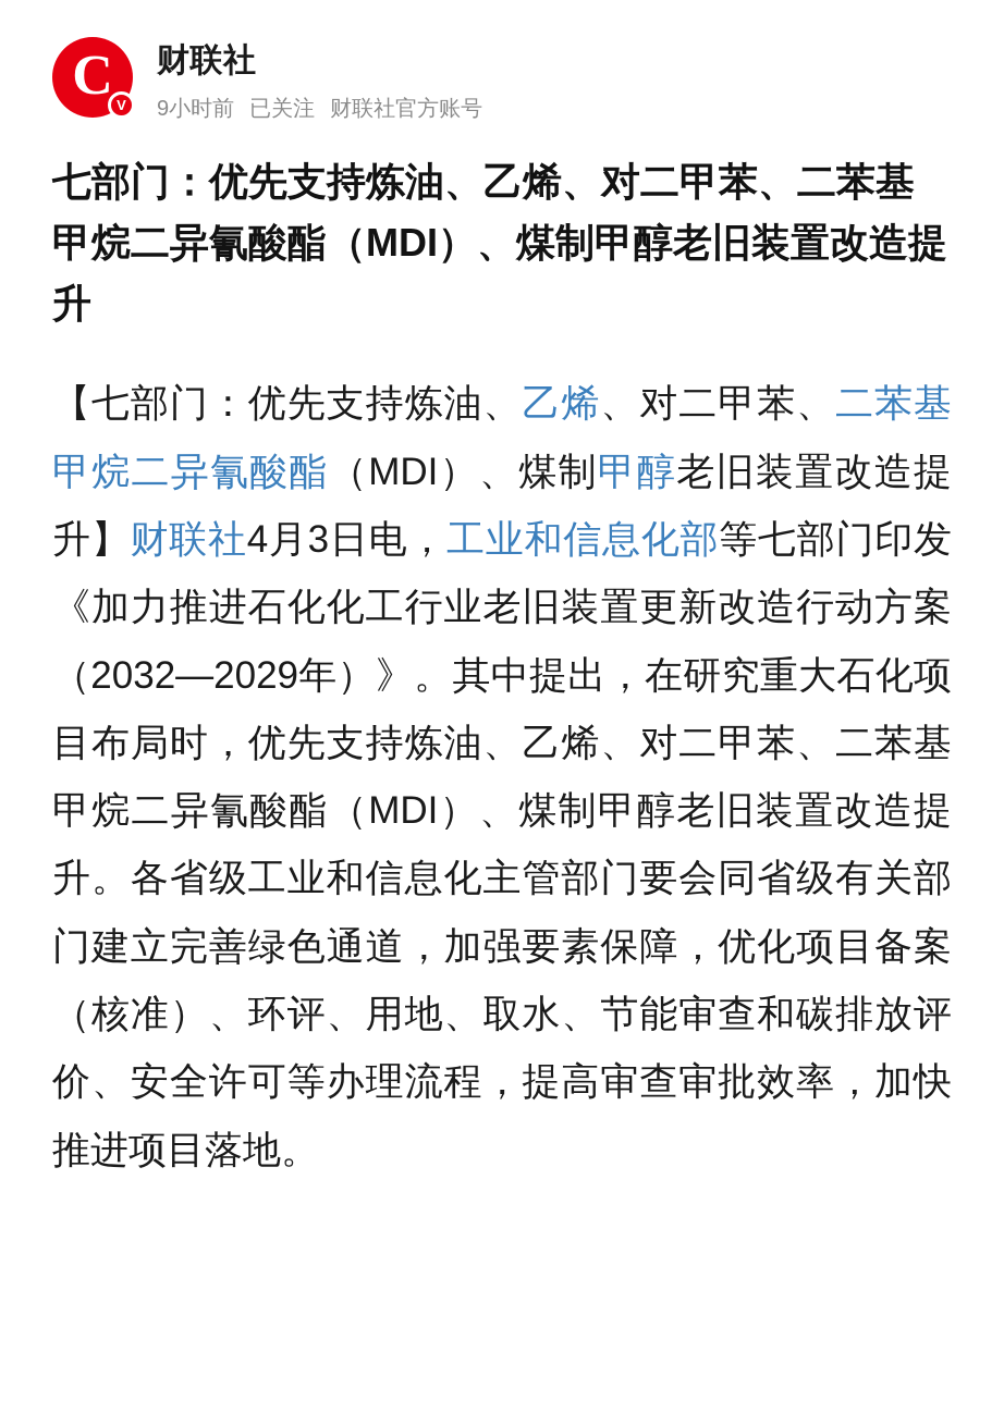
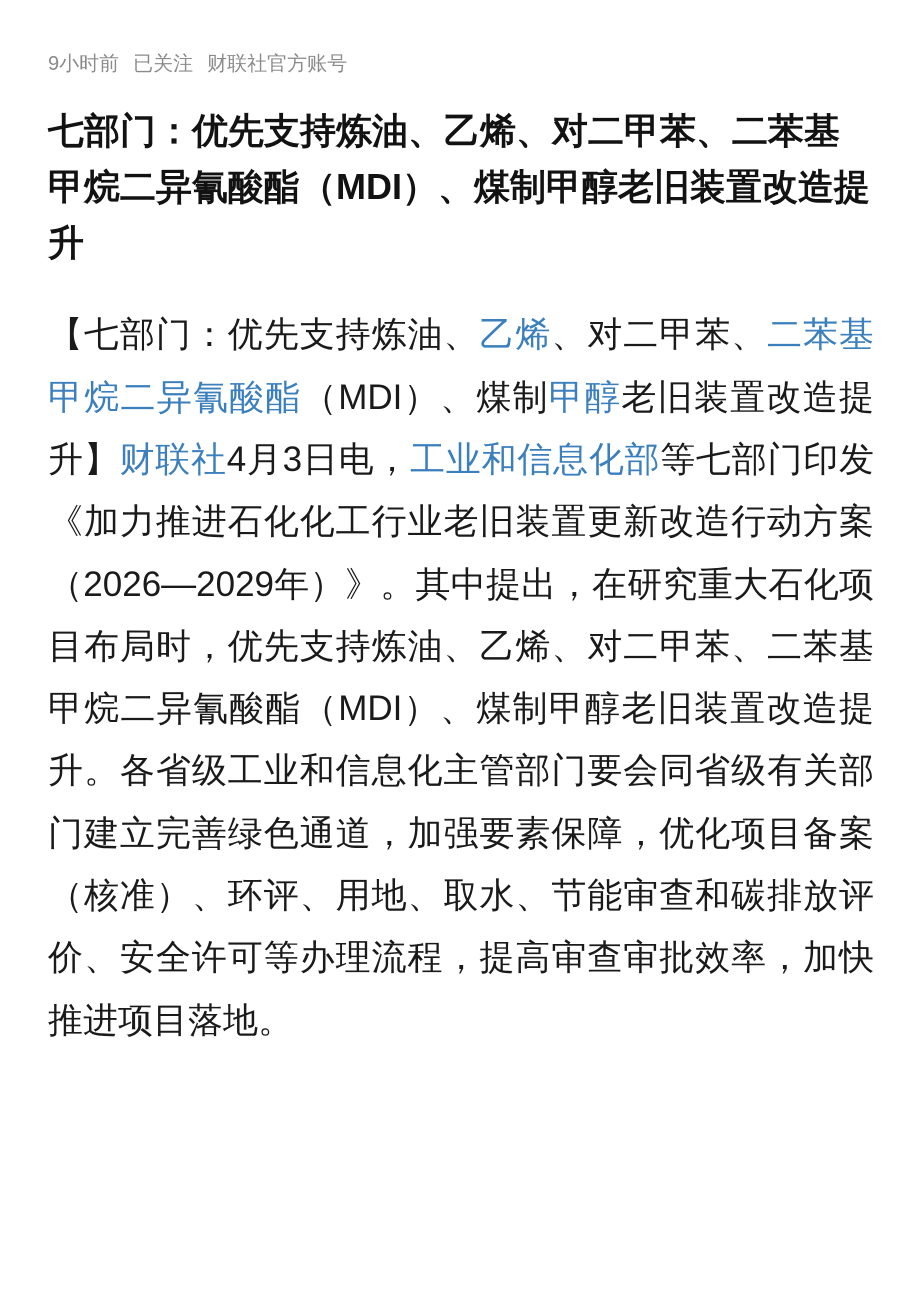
- C
- V
- 财联社
  9小时前
  已关注
  财联社官方账号
  七部门：优先支持炼油、乙烯、对二甲苯、二苯基甲烷二异氰酸酯（MDI）、煤制甲醇老旧装置改造提升
- 【七部门：优先支持炼油、乙烯、对二甲苯、二苯基甲烷二异氰酸酯（MDI）、煤制甲醇老旧装置改造提升】财联社4月3日电，工业和信息化部等七部门印发《加力推进石化化工行业老旧装置更新改造行动方案（2032—2029年）》。其中提出，在研究重大石化项目布局时，优先支持炼油、乙烯、对二甲苯、二苯基甲烷二异氰酸酯（MDI）、煤制甲醇老旧装置改造提升。各省级工业和信息化主管部门要会同省级有关部门建立完善绿色通道，加强要素保障，优化项目备案（核准）、环评、用地、取水、节能审查和碳排放评价、安全许可等办理流程，提高审查审批效率，加快推进项目落地。
+ 【七部门：优先支持炼油、乙烯、对二甲苯、二苯基甲烷二异氰酸酯（MDI）、煤制甲醇老旧装置改造提升】财联社4月3日电，工业和信息化部等七部门印发《加力推进石化化工行业老旧装置更新改造行动方案（2026—2029年）》。其中提出，在研究重大石化项目布局时，优先支持炼油、乙烯、对二甲苯、二苯基甲烷二异氰酸酯（MDI）、煤制甲醇老旧装置改造提升。各省级工业和信息化主管部门要会同省级有关部门建立完善绿色通道，加强要素保障，优化项目备案（核准）、环评、用地、取水、节能审查和碳排放评价、安全许可等办理流程，提高审查审批效率，加快推进项目落地。
